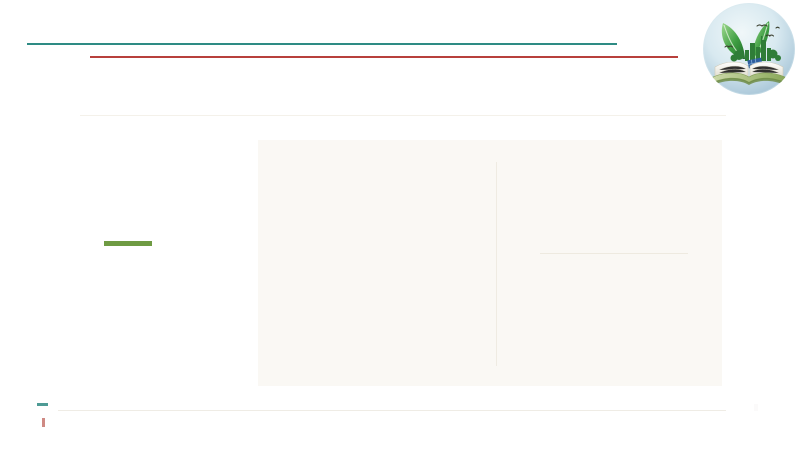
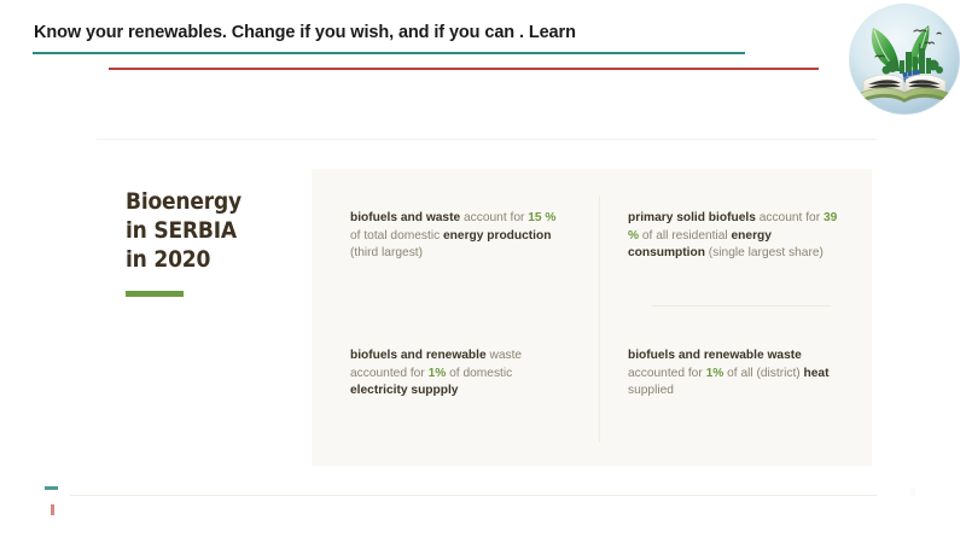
+ Know your renewables. Change if you wish, and if you can . Learn
+ Bioenergy
+ in SERBIA
+ in 2020
+ biofuels and waste account for 15 % of total domestic energy production (third largest)
+ primary solid biofuels account for 39 % of all residential energy consumption (single largest share)
+ biofuels and renewable waste accounted for 1% of domestic electricity suppply
+ biofuels and renewable waste accounted for 1% of all (district) heat supplied
